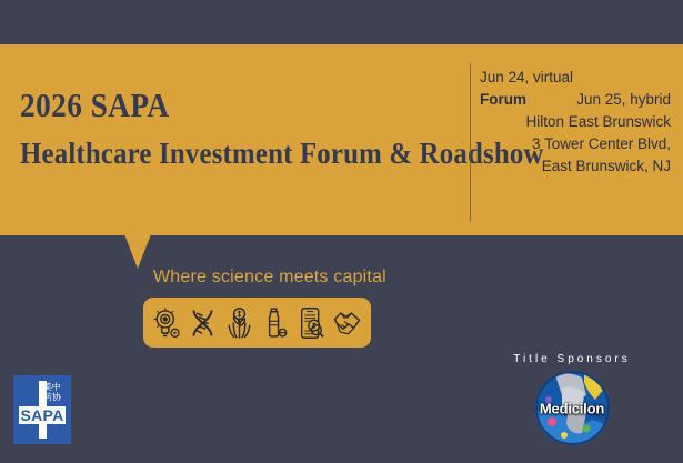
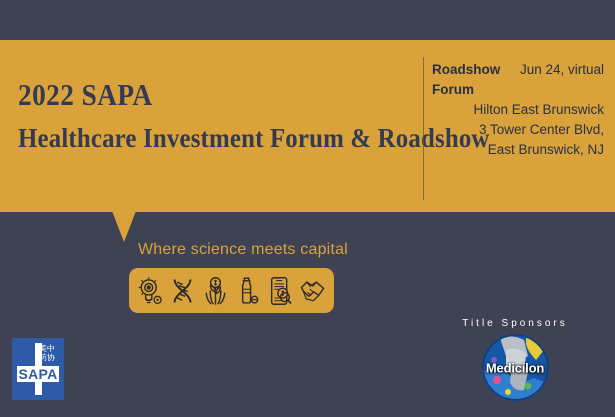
- 2026 SAPA
+ 2022 SAPA
  Healthcare Investment Forum & Road
+ Roadshow
  Jun 24, virtual
  Forum
- Jun 25, hybrid
  Hilton East Brunswick
  3 Tower Center Blvd,
  East Brunswick, NJ
  Where science meets capital
  美中
  药协
  SAPA
  Title Sponsors
  Medicilon
